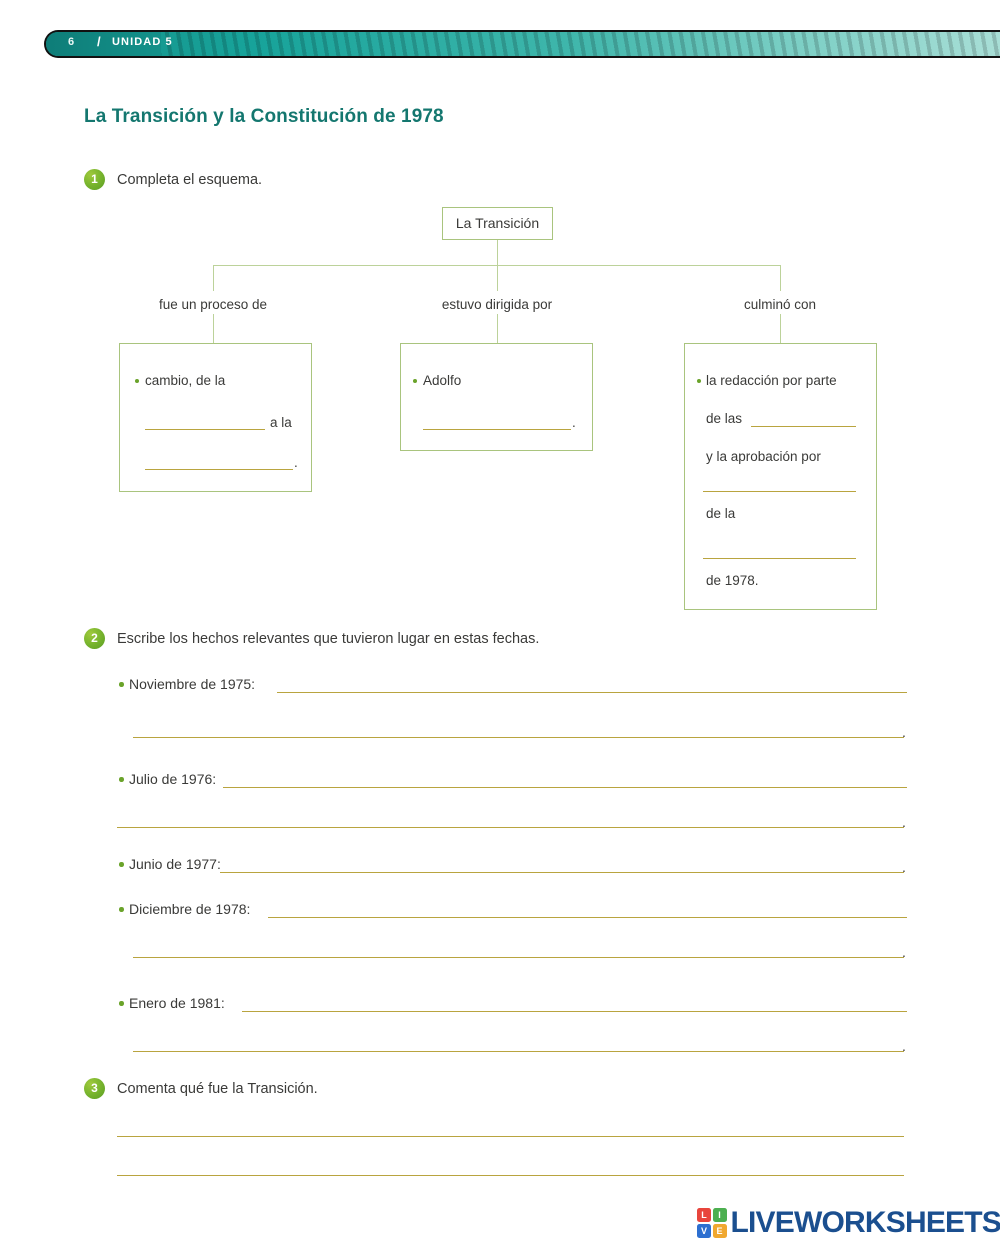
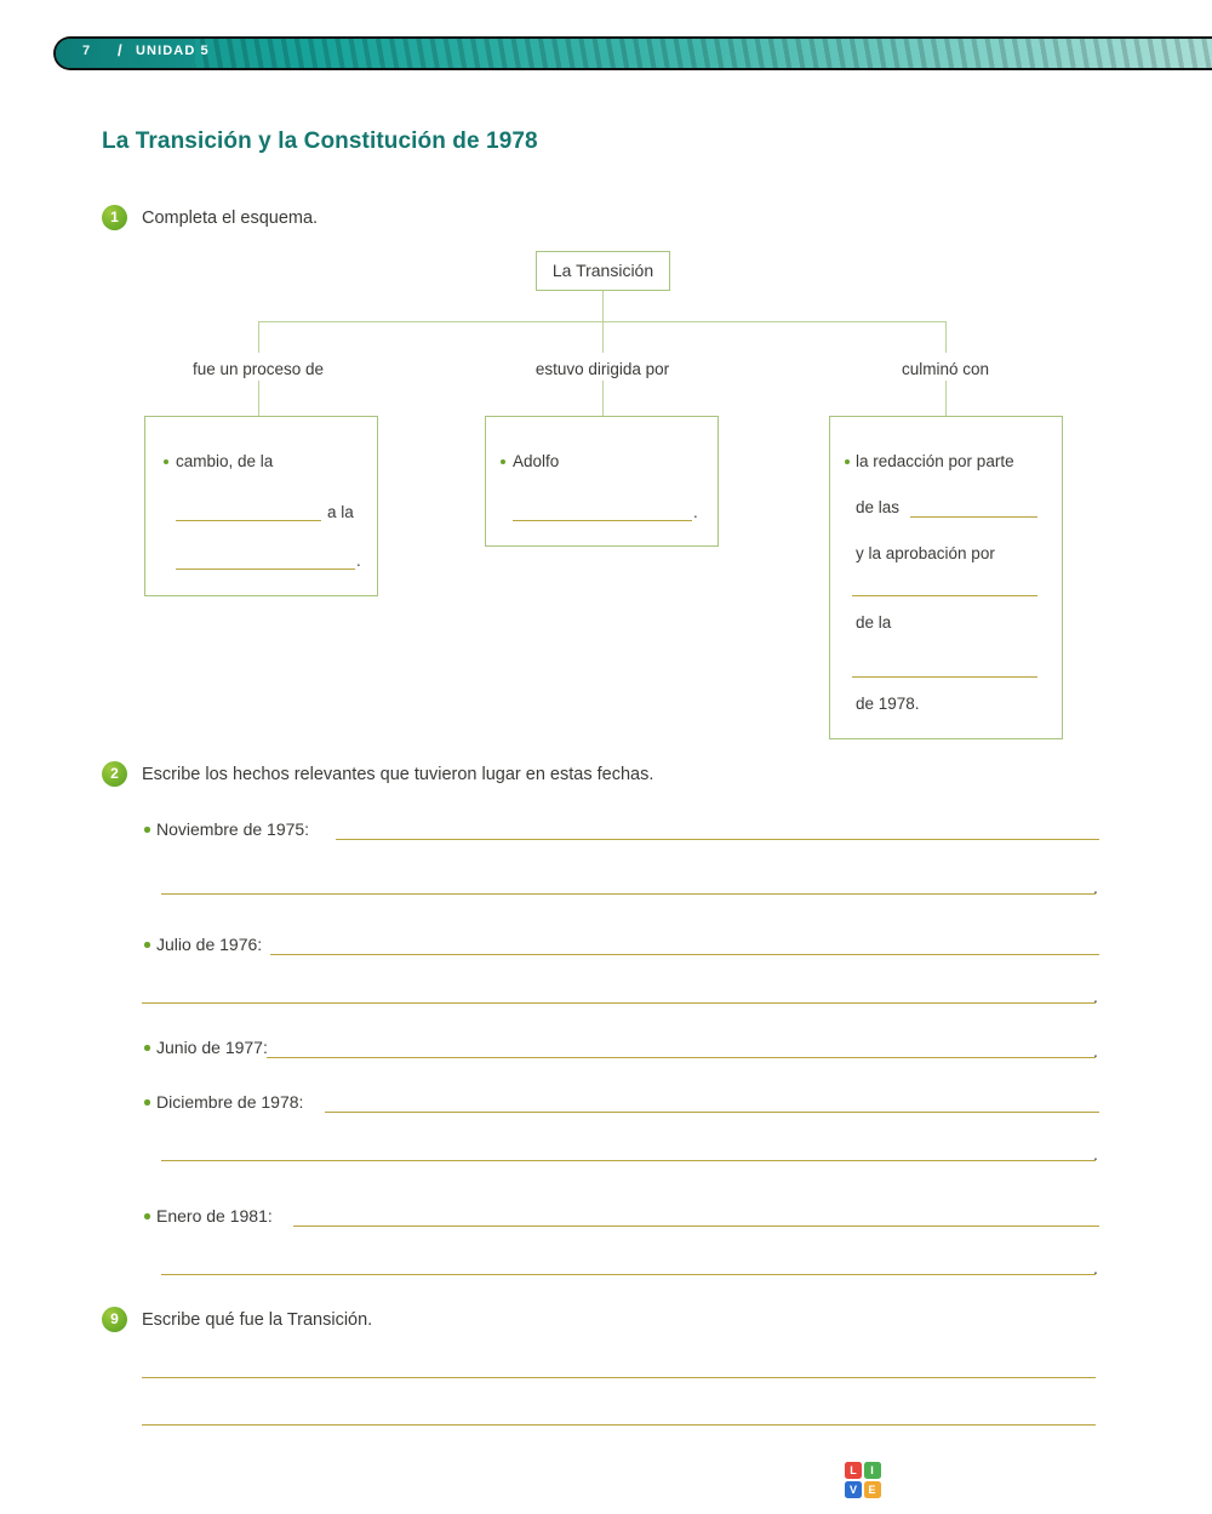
- 6
+ 7
  /
  UNIDAD 5
  La Transición y la Constitución de 1978
  1
  Completa el esquema.
  La Transición
  fue un proceso de
  estuvo dirigida por
  culminó con
  cambio, de la
  a la
  .
  Adolfo
  .
  la redacción por parte
  de las
  y la aprobación por
  de la
  de 1978.
  2
  Escribe los hechos relevantes que tuvieron lugar en estas fechas.
  Noviembre de 1975:
  .
  Julio de 1976:
  .
  Junio de 1977:
  .
  Diciembre de 1978:
  .
  Enero de 1981:
  .
- 3
+ 9
- Comenta qué fue la Transición.
+ Escribe qué fue la Transición.
  L
  I
  V
  E
- LIVEWORKSHEETS
